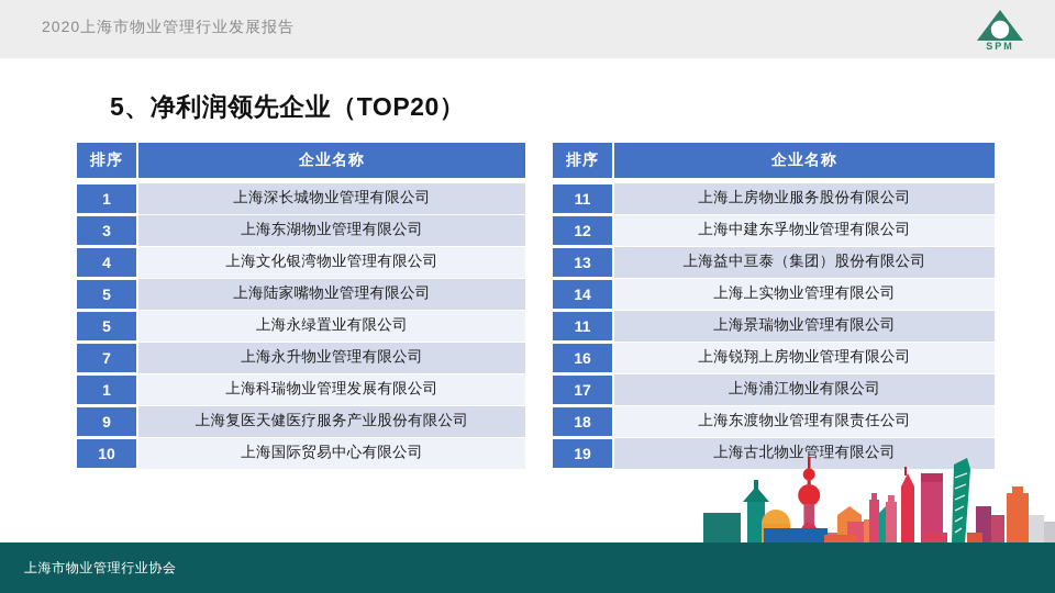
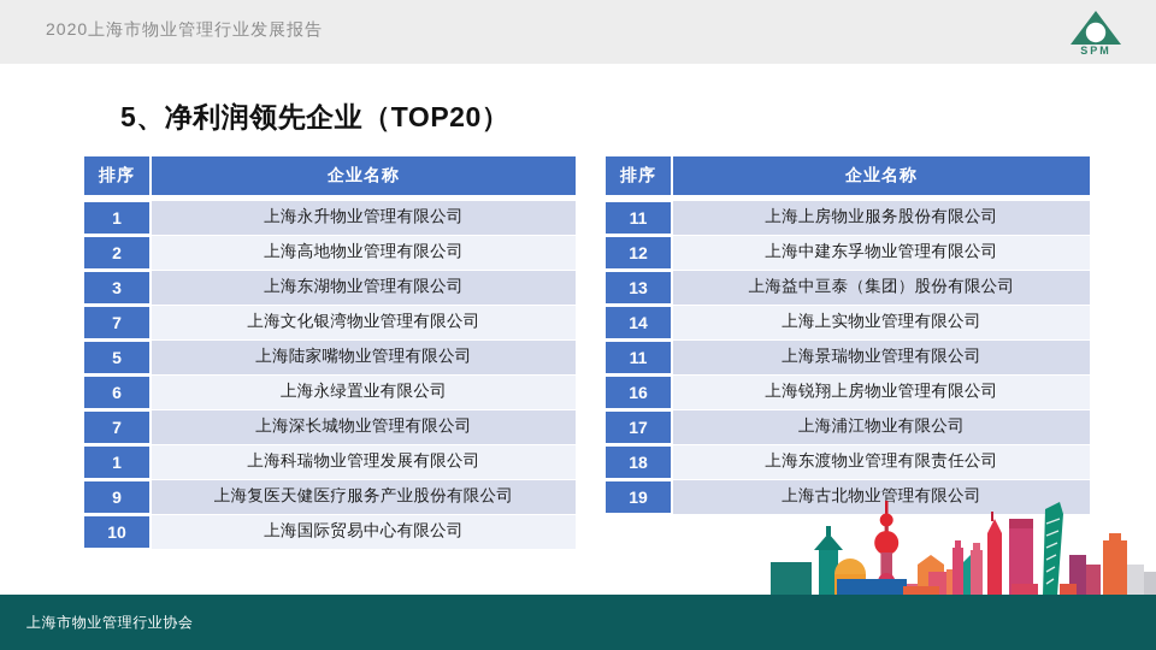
  2020上海市物业管理行业发展报告
  SPM
  5、净利润领先企业（TOP20）
  排序	企业名称
- 1	上海深长城物业管理有限公司
+ 1	上海永升物业管理有限公司
+ 2	上海高地物业管理有限公司
  3	上海东湖物业管理有限公司
- 4	上海文化银湾物业管理有限公司
+ 7	上海文化银湾物业管理有限公司
  5	上海陆家嘴物业管理有限公司
- 5	上海永绿置业有限公司
+ 6	上海永绿置业有限公司
- 7	上海永升物业管理有限公司
+ 7	上海深长城物业管理有限公司
  1	上海科瑞物业管理发展有限公司
  9	上海复医天健医疗服务产业股份有限公司
  10	上海国际贸易中心有限公司
  排序	企业名称
  11	上海上房物业服务股份有限公司
  12	上海中建东孚物业管理有限公司
  13	上海益中亘泰（集团）股份有限公司
  14	上海上实物业管理有限公司
  11	上海景瑞物业管理有限公司
  16	上海锐翔上房物业管理有限公司
  17	上海浦江物业有限公司
  18	上海东渡物业管理有限责任公司
  19	上海古北物业管理有限公司
  上海市物业管理行业协会
